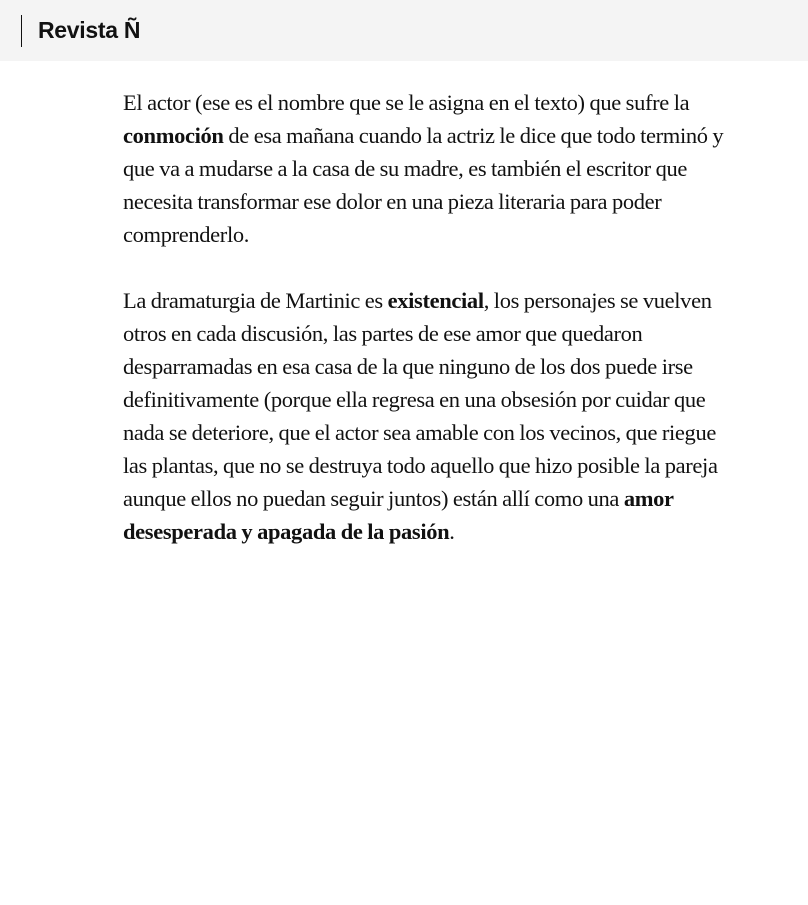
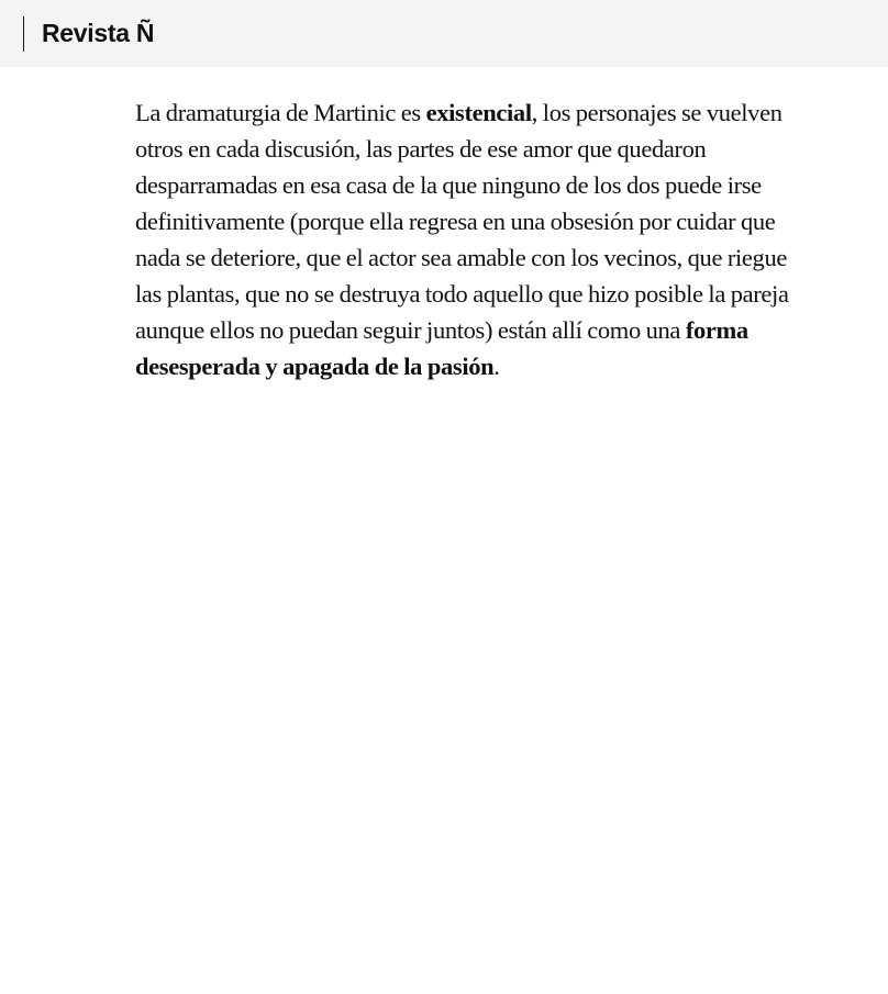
  Revista Ñ
- El actor (ese es el nombre que se le asigna en el texto) que sufre la conmoción de esa mañana cuando la actriz le dice que todo terminó y que va a mudarse a la casa de su madre, es también el escritor que necesita transformar ese dolor en una pieza literaria para poder comprenderlo.
- La dramaturgia de Martinic es existencial, los personajes se vuelven otros en cada discusión, las partes de ese amor que quedaron desparramadas en esa casa de la que ninguno de los dos puede irse definitivamente (porque ella regresa en una obsesión por cuidar que nada se deteriore, que el actor sea amable con los vecinos, que riegue las plantas, que no se destruya todo aquello que hizo posible la pareja aunque ellos no puedan seguir juntos) están allí como una amor desesperada y apagada de la pasión.
+ La dramaturgia de Martinic es existencial, los personajes se vuelven otros en cada discusión, las partes de ese amor que quedaron desparramadas en esa casa de la que ninguno de los dos puede irse definitivamente (porque ella regresa en una obsesión por cuidar que nada se deteriore, que el actor sea amable con los vecinos, que riegue las plantas, que no se destruya todo aquello que hizo posible la pareja aunque ellos no puedan seguir juntos) están allí como una forma desesperada y apagada de la pasión.
